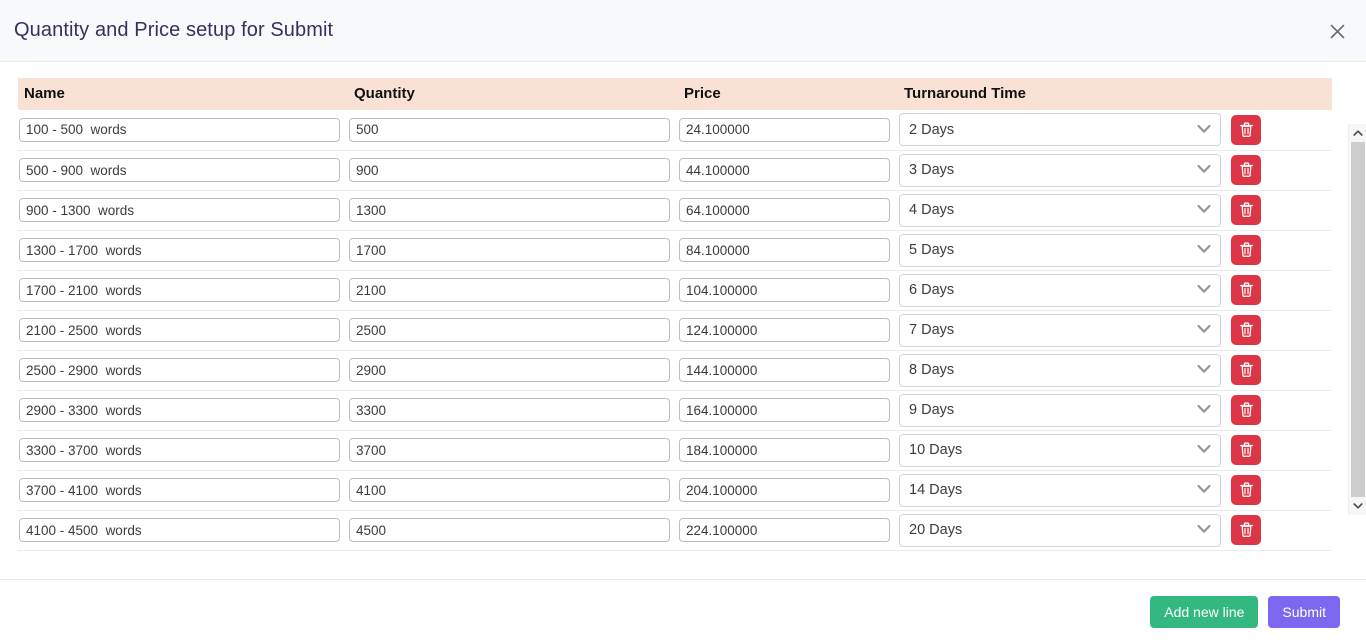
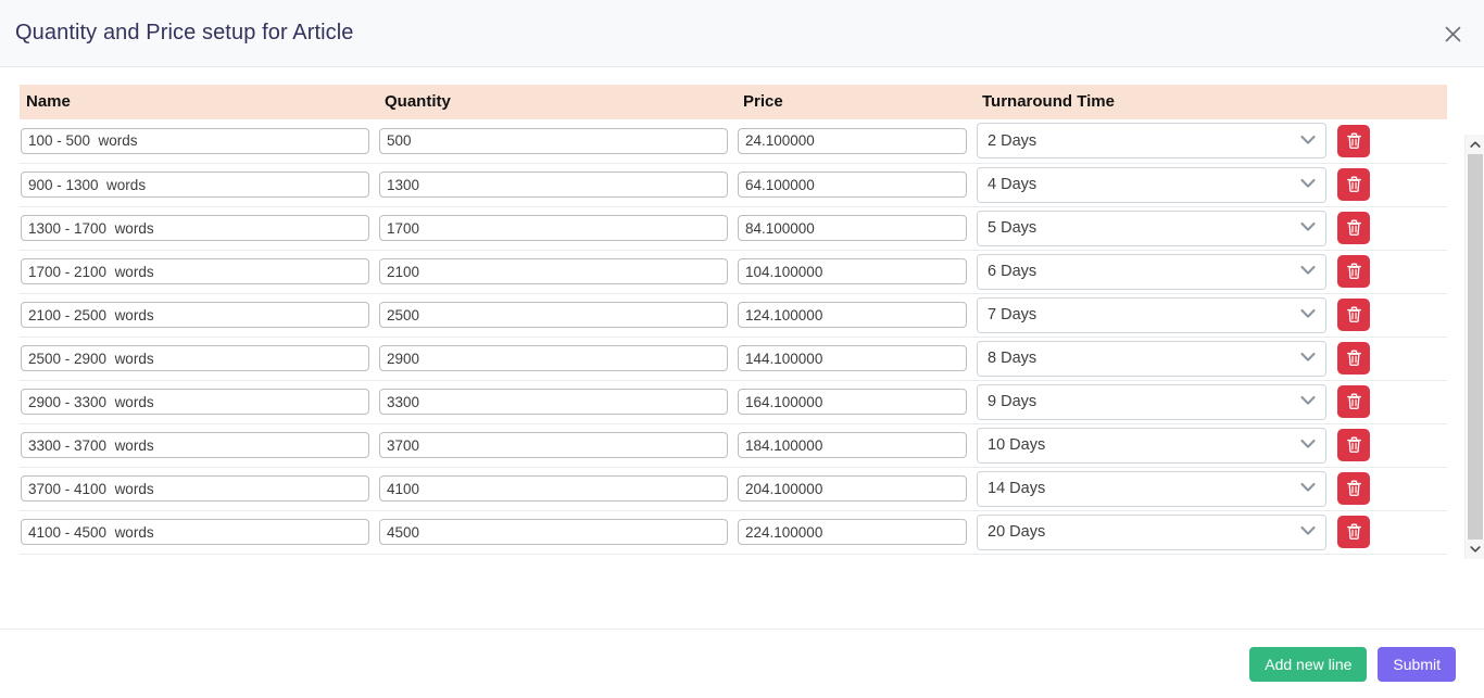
- Quantity and Price setup for Submit
+ Quantity and Price setup for Article
  Name	Quantity	Price	Turnaround Time
  100 - 500 words	500	24.100000	2 Days
- 500 - 900 words	900	44.100000	3 Days
  900 - 1300 words	1300	64.100000	4 Days
  1300 - 1700 words	1700	84.100000	5 Days
  1700 - 2100 words	2100	104.100000	6 Days
  2100 - 2500 words	2500	124.100000	7 Days
  2500 - 2900 words	2900	144.100000	8 Days
  2900 - 3300 words	3300	164.100000	9 Days
  3300 - 3700 words	3700	184.100000	10 Days
  3700 - 4100 words	4100	204.100000	14 Days
  4100 - 4500 words	4500	224.100000	20 Days
  Add new line
  Submit
